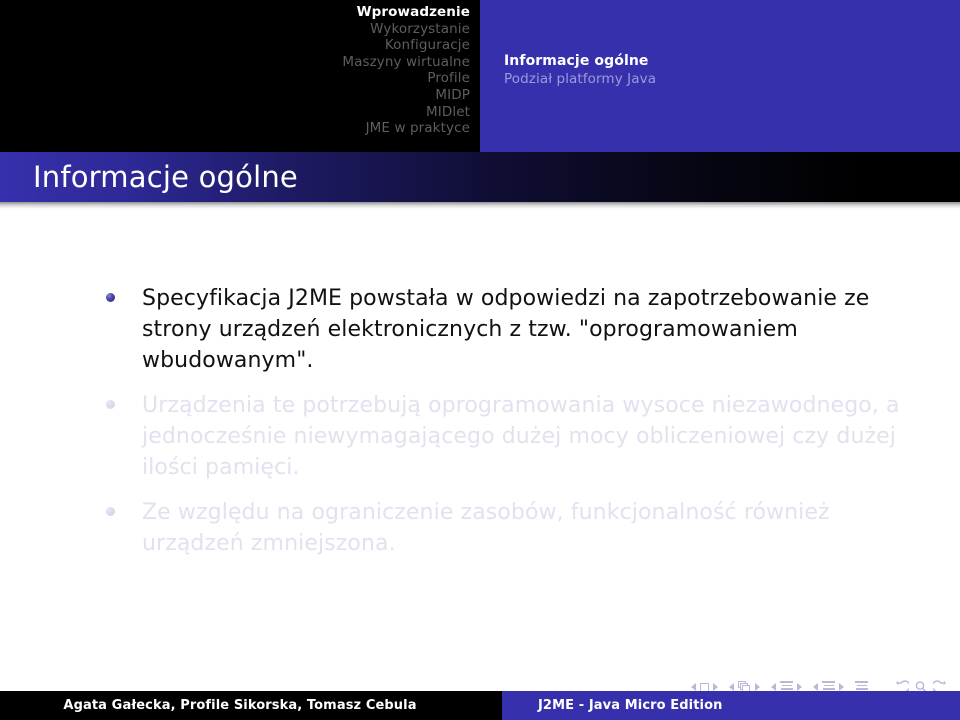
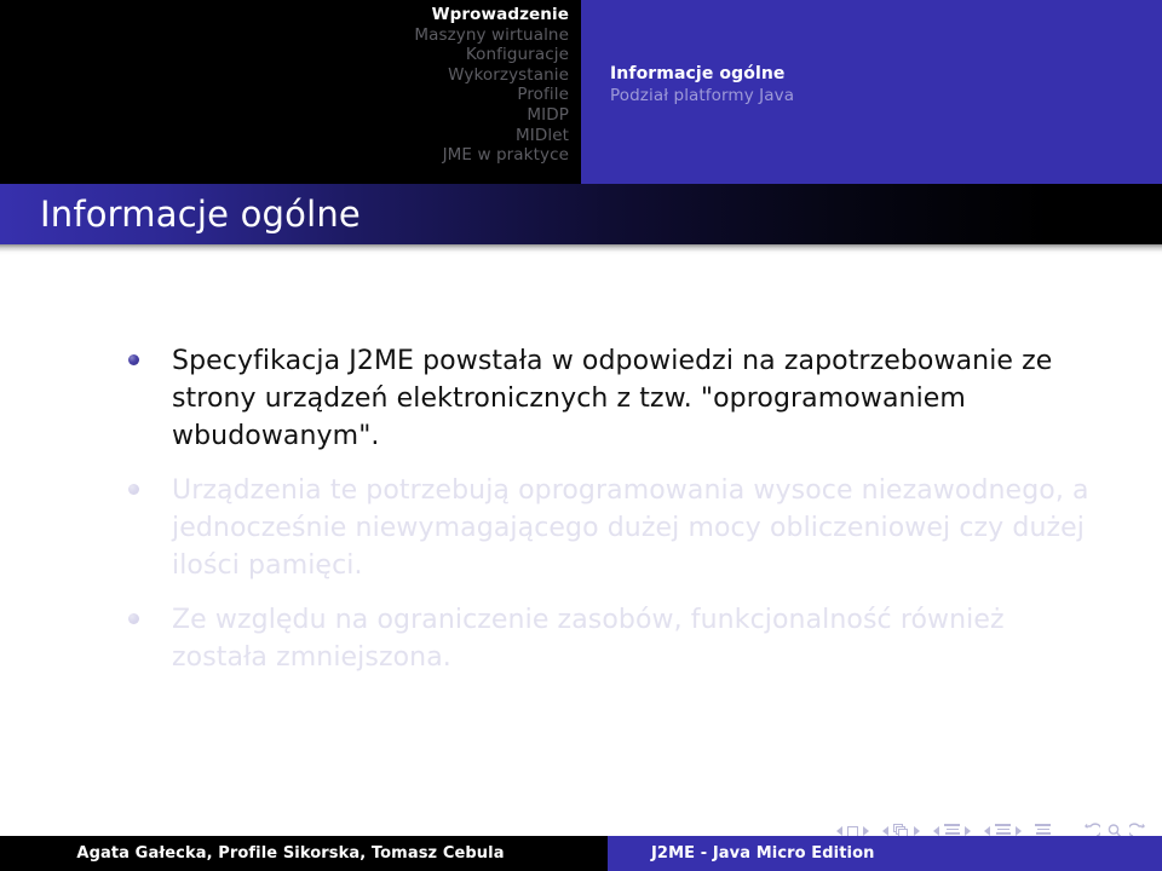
  Wprowadzenie
- Wykorzystanie
+ Maszyny wirtualne
  Konfiguracje
- Maszyny wirtualne
+ Wykorzystanie
  Profile
  MIDP
  MIDlet
  JME w praktyce
  Informacje ogólne
  Podział platformy Java
  Informacje ogólne
  Specyfikacja J2ME powstała w odpowiedzi na zapotrzebowanie ze strony urządzeń elektronicznych z tzw. "oprogramowaniem wbudowanym".
  Urządzenia te potrzebują oprogramowania wysoce niezawodnego, a jednocześnie niewymagającego dużej mocy obliczeniowej czy dużej ilości pamięci.
- Ze względu na ograniczenie zasobów, funkcjonalność również urządzeń zmniejszona.
+ Ze względu na ograniczenie zasobów, funkcjonalność również została zmniejszona.
  Agata Gałecka, Profile Sikorska, Tomasz Cebula
  J2ME - Java Micro Edition
